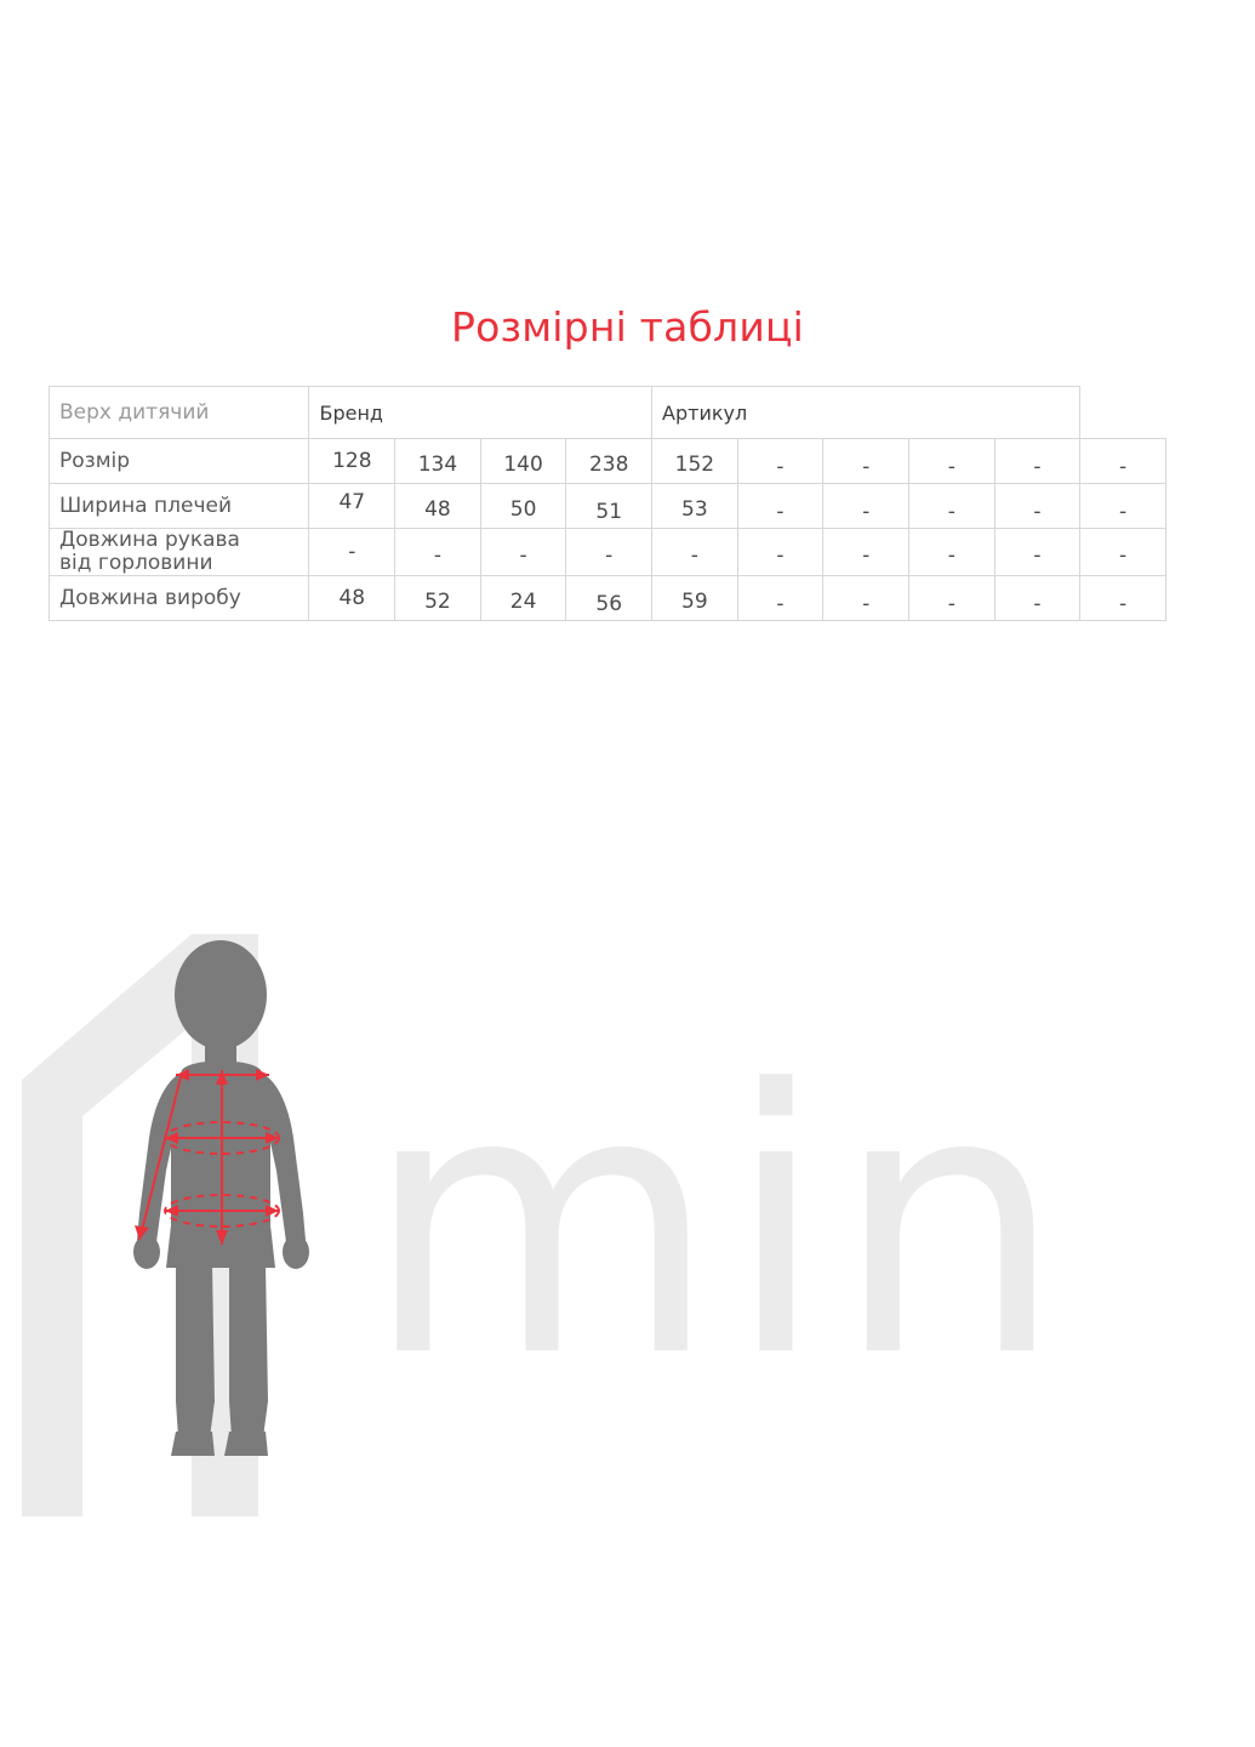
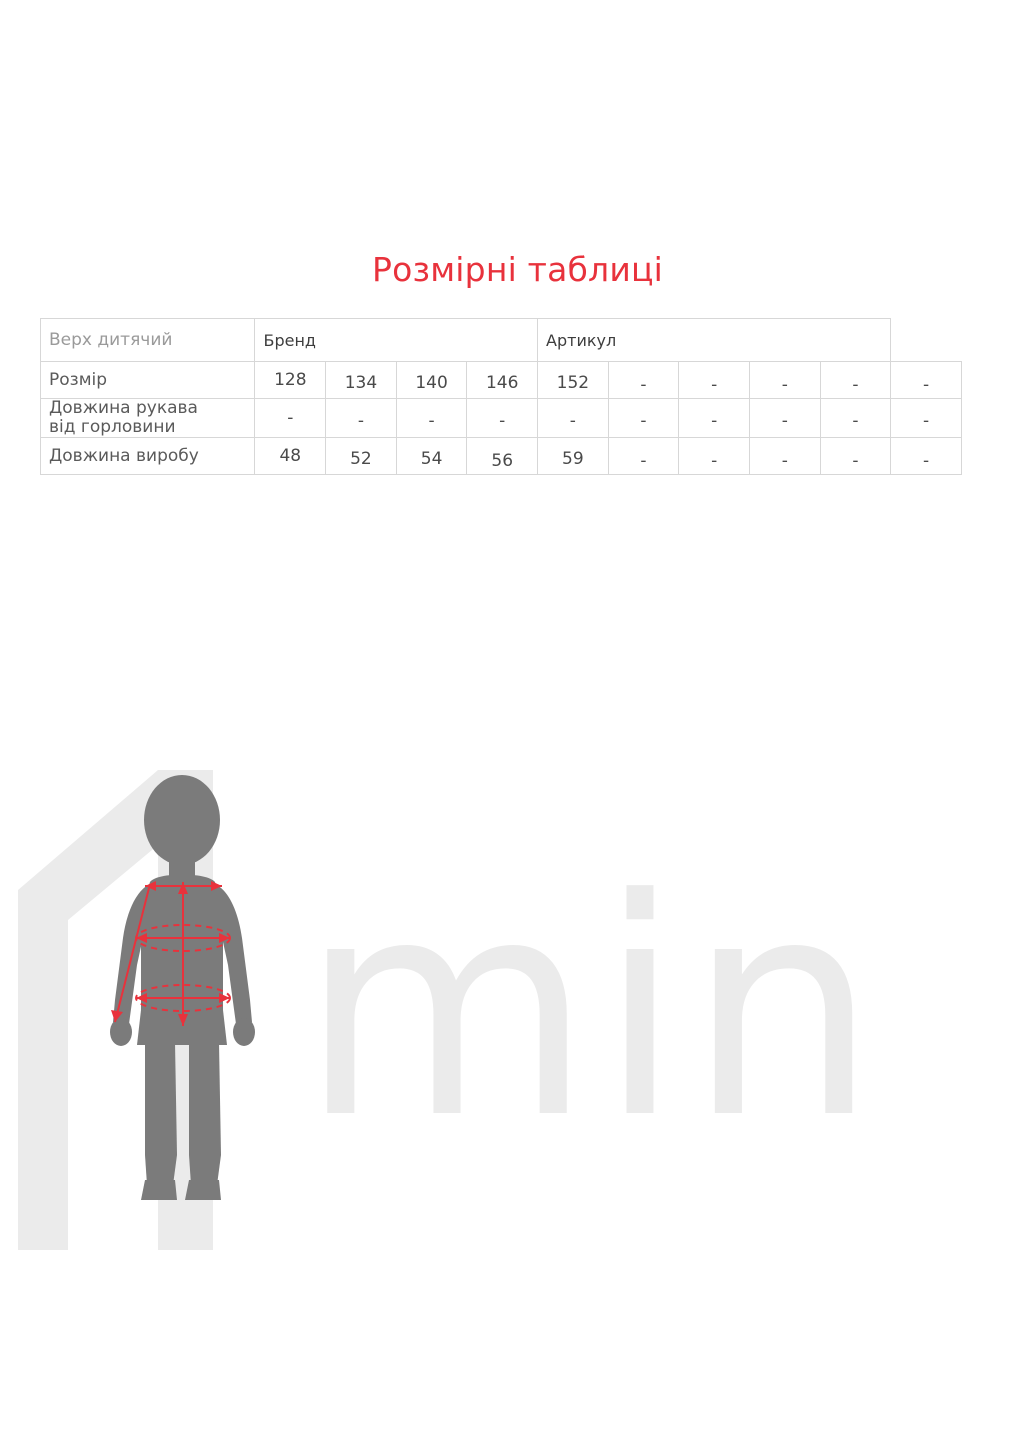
  Розмірні таблиці
  Верх дитячий	Бренд	Артикул
- Розмір	128	134	140	238	152	-	-	-	-	-
+ Розмір	128	134	140	146	152	-	-	-	-	-
- Ширина плечей	47	48	50	51	53	-	-	-	-	-
  Довжина рукававід горловини	-	-	-	-	-	-	-	-	-	-
- Довжина виробу	48	52	24	56	59	-	-	-	-	-
+ Довжина виробу	48	52	54	56	59	-	-	-	-	-
